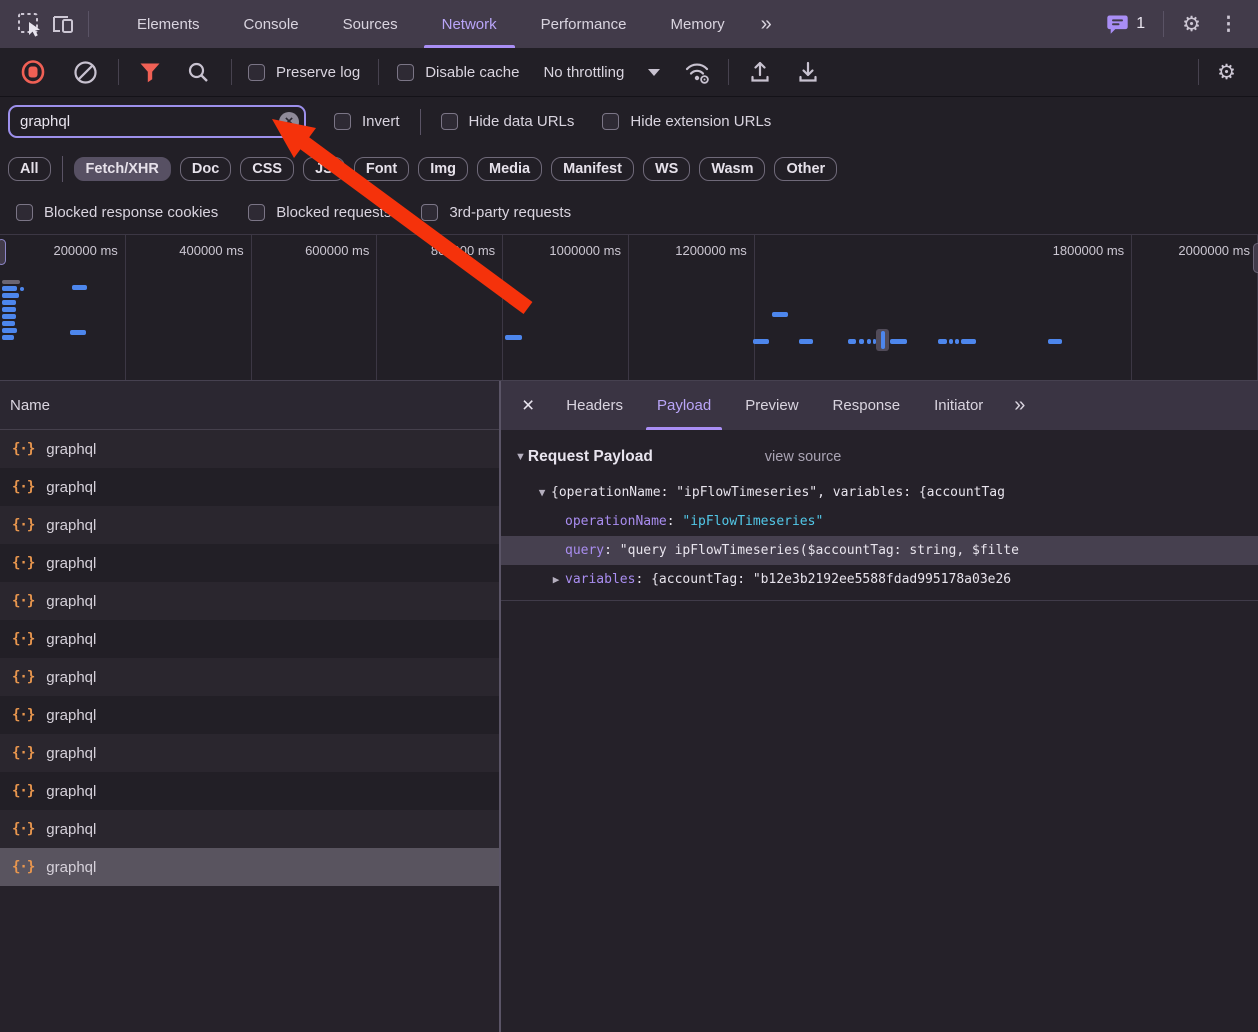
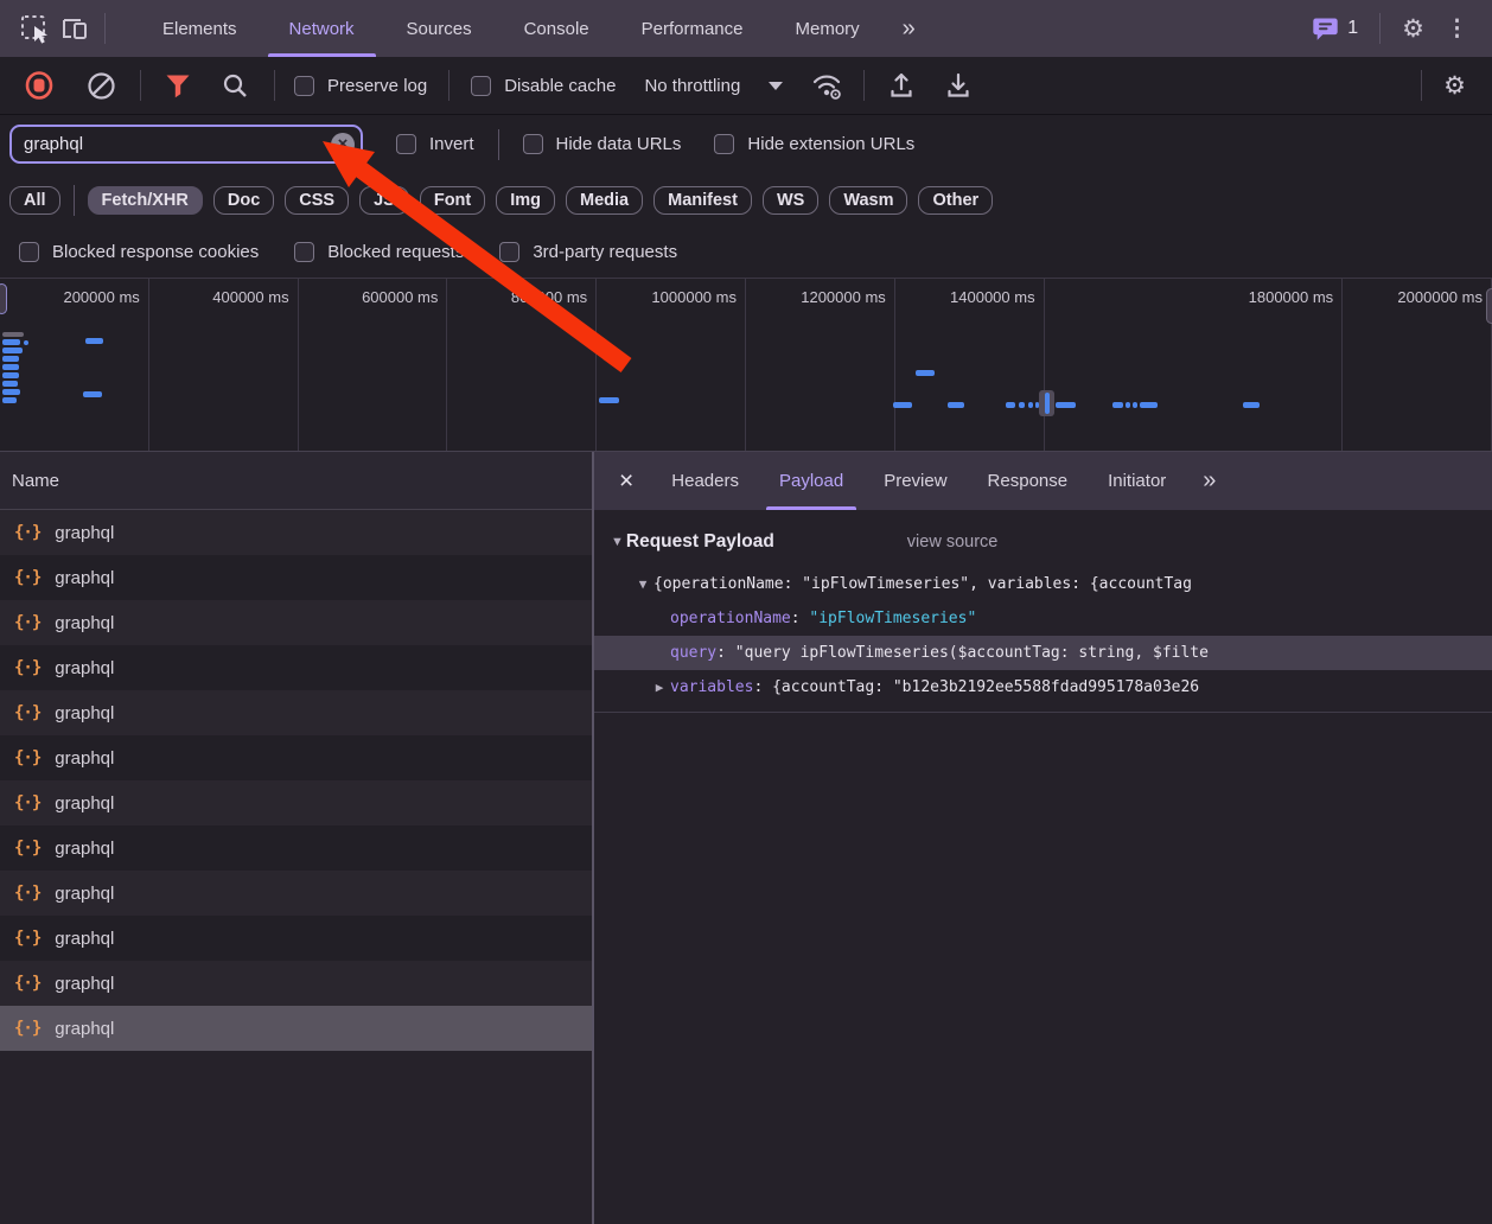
  Elements
- Console
+ Network
  Sources
- Network
+ Console
  Performance
  Memory
  »
  1
  ⚙
  ⋮
  Preserve log
  Disable cache
  No throttling
  ⚙
  graphql
  ×
  Invert
  Hide data URLs
  Hide extension URLs
  All
  Fetch/XHR
  Doc
  CSS
  Font
  Img
  Media
  Manifest
  WS
  Wasm
  Other
  Blocked response cookies
  Blocked request
  3rd-party requests
  200000 ms
  400000 ms
  600000 ms
  1000000 ms
  1200000 ms
+ 1400000 ms
  1800000 ms
  2000000 ms
  Name
  {·}
  graphql
  {·}
  graphql
  {·}
  graphql
  {·}
  graphql
  {·}
  graphql
  {·}
  graphql
  {·}
  graphql
  {·}
  graphql
  {·}
  graphql
  {·}
  graphql
  {·}
  graphql
  {·}
  graphql
  ×
  Headers
  Payload
  Preview
  Response
  Initiator
  »
  ▼
  Request Payload
  view source
  ▼
  {operationName: "ipFlowTimeseries", variables: {accountTag
  operationName
  :
  "ipFlowTimeseries"
  query
  :
  "query ipFlowTimeseries($accountTag: string, $filte
  ▶
  variables
  :
  {accountTag: "b12e3b2192ee5588fdad995178a03e26
